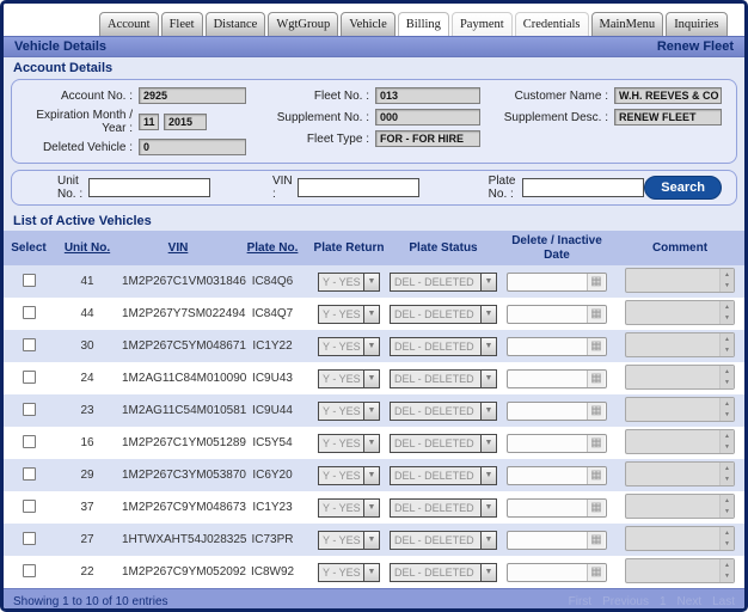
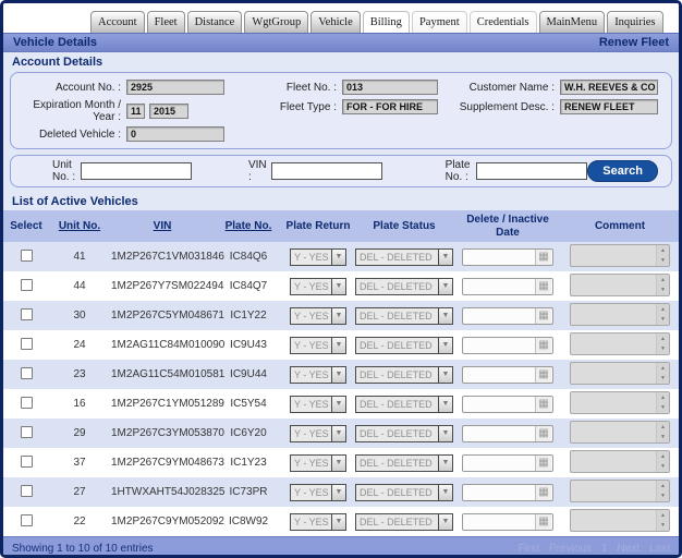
  Account
  Fleet
  Distance
  WgtGroup
  Vehicle
  Billing
  Payment
  Credentials
  MainMenu
  Inquiries
  Vehicle Details
  Renew Fleet
  Account Details
  Account No. :
  2925
  Expiration Month / Year :
  11
  2015
  Deleted Vehicle :
  0
  Fleet No. :
  013
- Supplement No. :
- 000
  Fleet Type :
  FOR - FOR HIRE
  Customer Name :
  W.H. REEVES & CO
  Supplement Desc. :
  RENEW FLEET
  Unit No. :
  VIN :
  Plate No. :
  Search
  List of Active Vehicles
  Select	Unit No.	VIN	Plate No.	Plate Return	Plate Status	Delete / Inactive Date	Comment
  	41	1M2P267C1VM031846	IC84Q6	Y - YES	DEL - DELETED	▦
  	44	1M2P267Y7SM022494	IC84Q7	Y - YES	DEL - DELETED	▦
  	30	1M2P267C5YM048671	IC1Y22	Y - YES	DEL - DELETED	▦
  	24	1M2AG11C84M010090	IC9U43	Y - YES	DEL - DELETED	▦
  	23	1M2AG11C54M010581	IC9U44	Y - YES	DEL - DELETED	▦
  	16	1M2P267C1YM051289	IC5Y54	Y - YES	DEL - DELETED	▦
  	29	1M2P267C3YM053870	IC6Y20	Y - YES	DEL - DELETED	▦
  	37	1M2P267C9YM048673	IC1Y23	Y - YES	DEL - DELETED	▦
  	27	1HTWXAHT54J028325	IC73PR	Y - YES	DEL - DELETED	▦
  	22	1M2P267C9YM052092	IC8W92	Y - YES	DEL - DELETED	▦
  Showing 1 to 10 of 10 entries
  First
  Previous
  1
  Next
  Last
